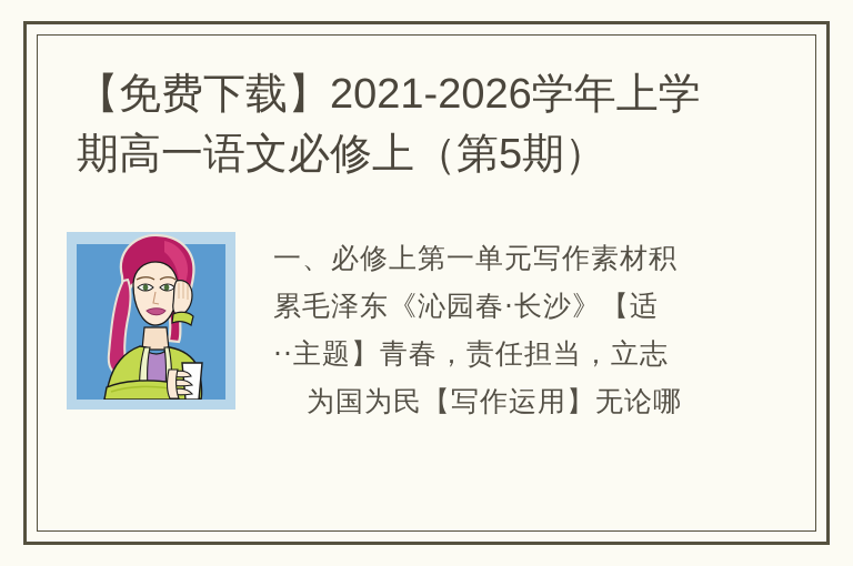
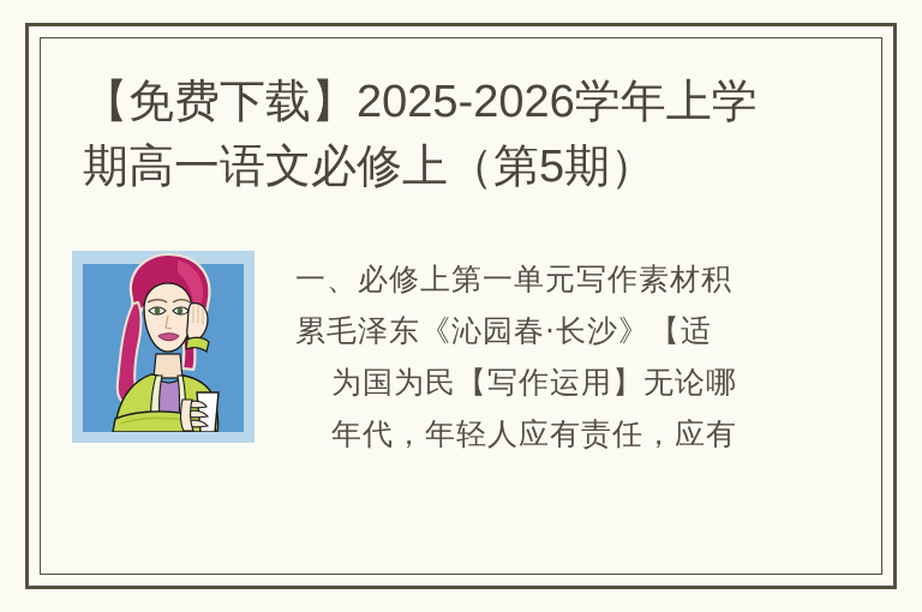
- 【免费下载】2021-2026学年上学
+ 【免费下载】2025-2026学年上学
  期高一语文必修上（第5期）
  一、必修上第一单元写作素材积
  累毛泽东《沁园春·长沙》【适
- ··主题】青春，责任担当，立志
  为国为民【写作运用】无论哪
+ 年代，年轻人应有责任，应有
